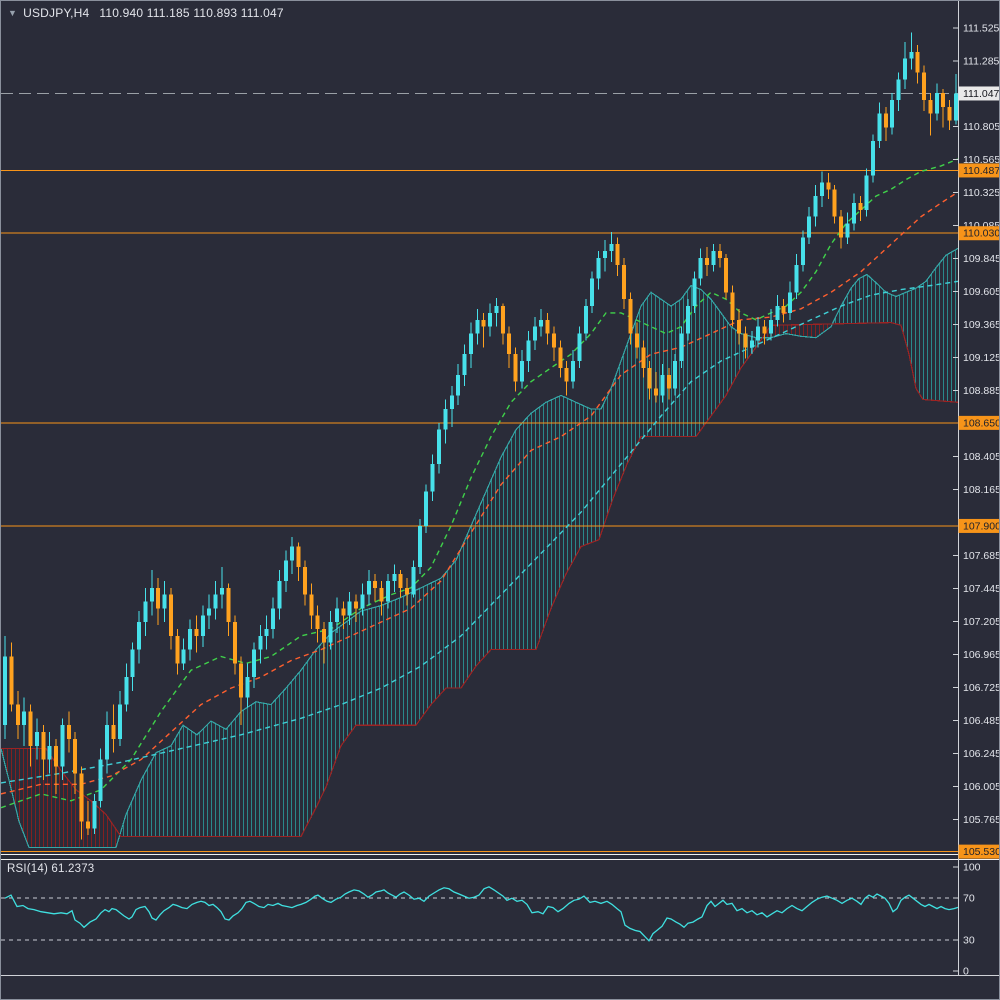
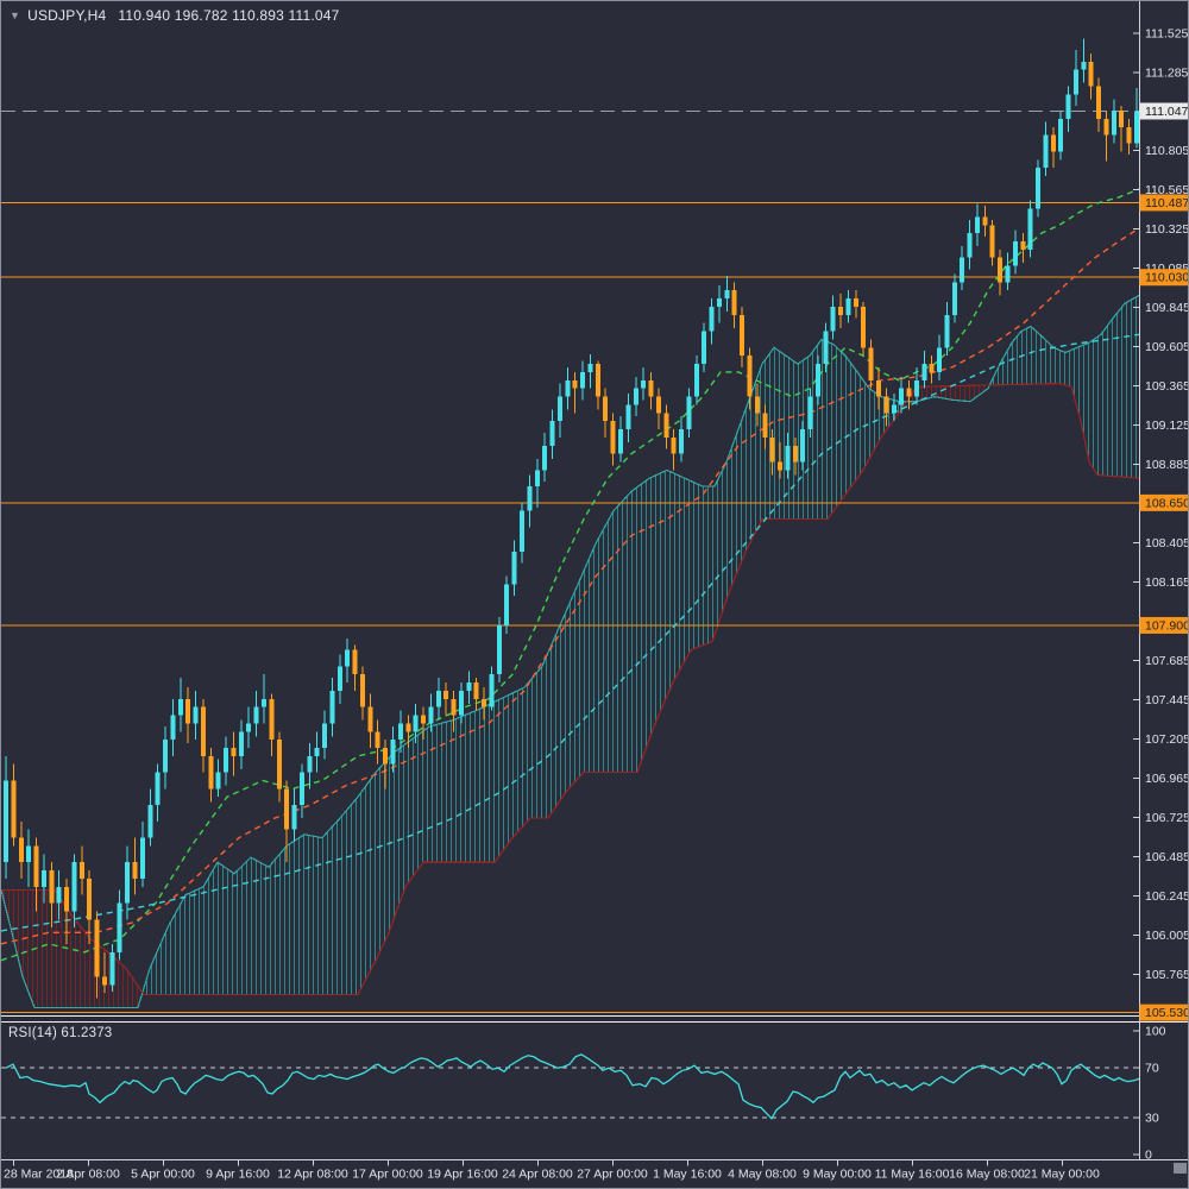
  111.525
  111.285
  110.805
  110.565
  110.325
  110.085
  109.845
  109.605
  109.365
  109.125
  108.885
  108.405
  108.165
  107.685
  107.445
  107.205
  106.965
  106.725
  106.485
  106.245
  106.005
  105.765
  110.487
  110.030
  108.650
  107.900
  105.530
  111.047
  100
  70
  30
  0
+ 28 Mar 2018
+ 2 Apr 08:00
+ 5 Apr 00:00
+ 9 Apr 16:00
+ 12 Apr 08:00
+ 17 Apr 00:00
+ 19 Apr 16:00
+ 24 Apr 08:00
+ 27 Apr 00:00
+ 1 May 16:00
+ 4 May 08:00
+ 9 May 00:00
+ 11 May 16:00
+ 16 May 08:00
+ 21 May 00:00
- ▼ USDJPY,H4 110.940 111.185 110.893 111.047
+ ▼ USDJPY,H4 110.940 196.782 110.893 111.047
  RSI(14) 61.2373
